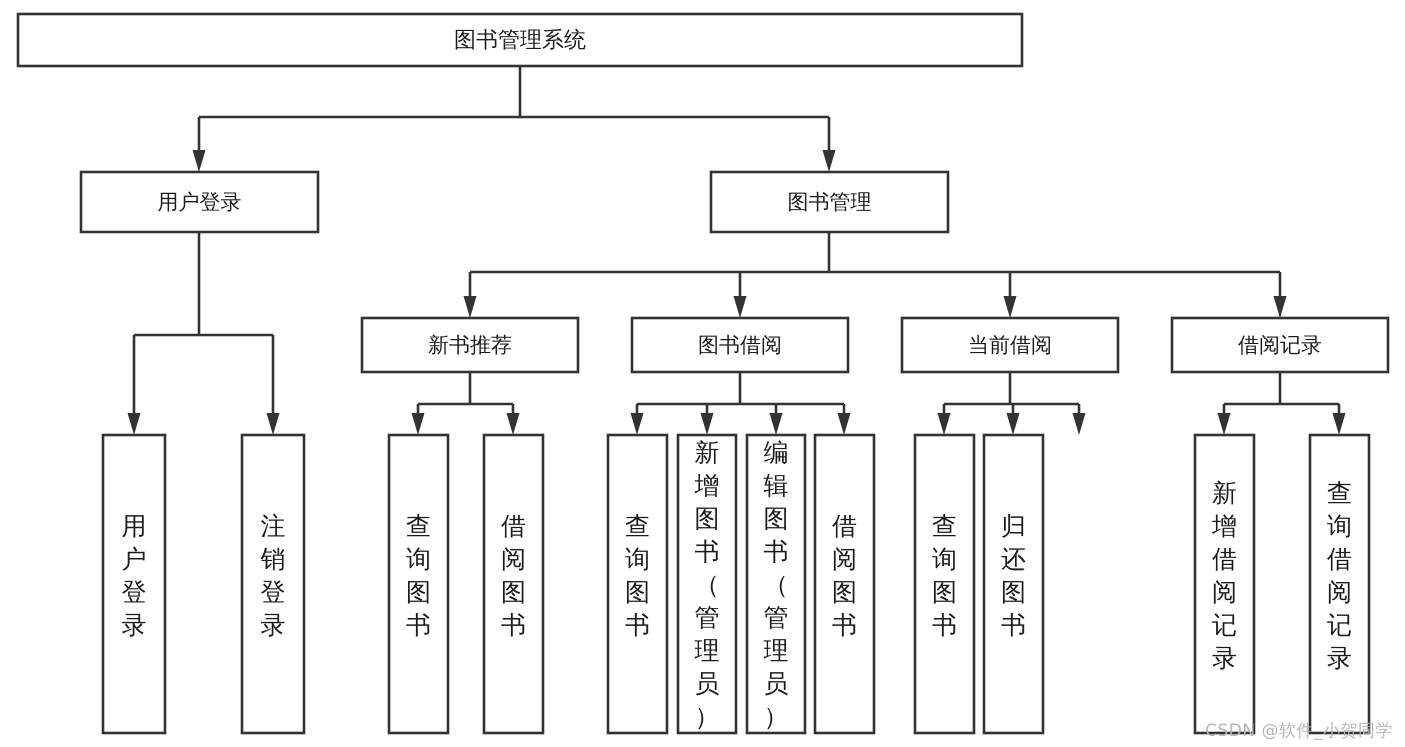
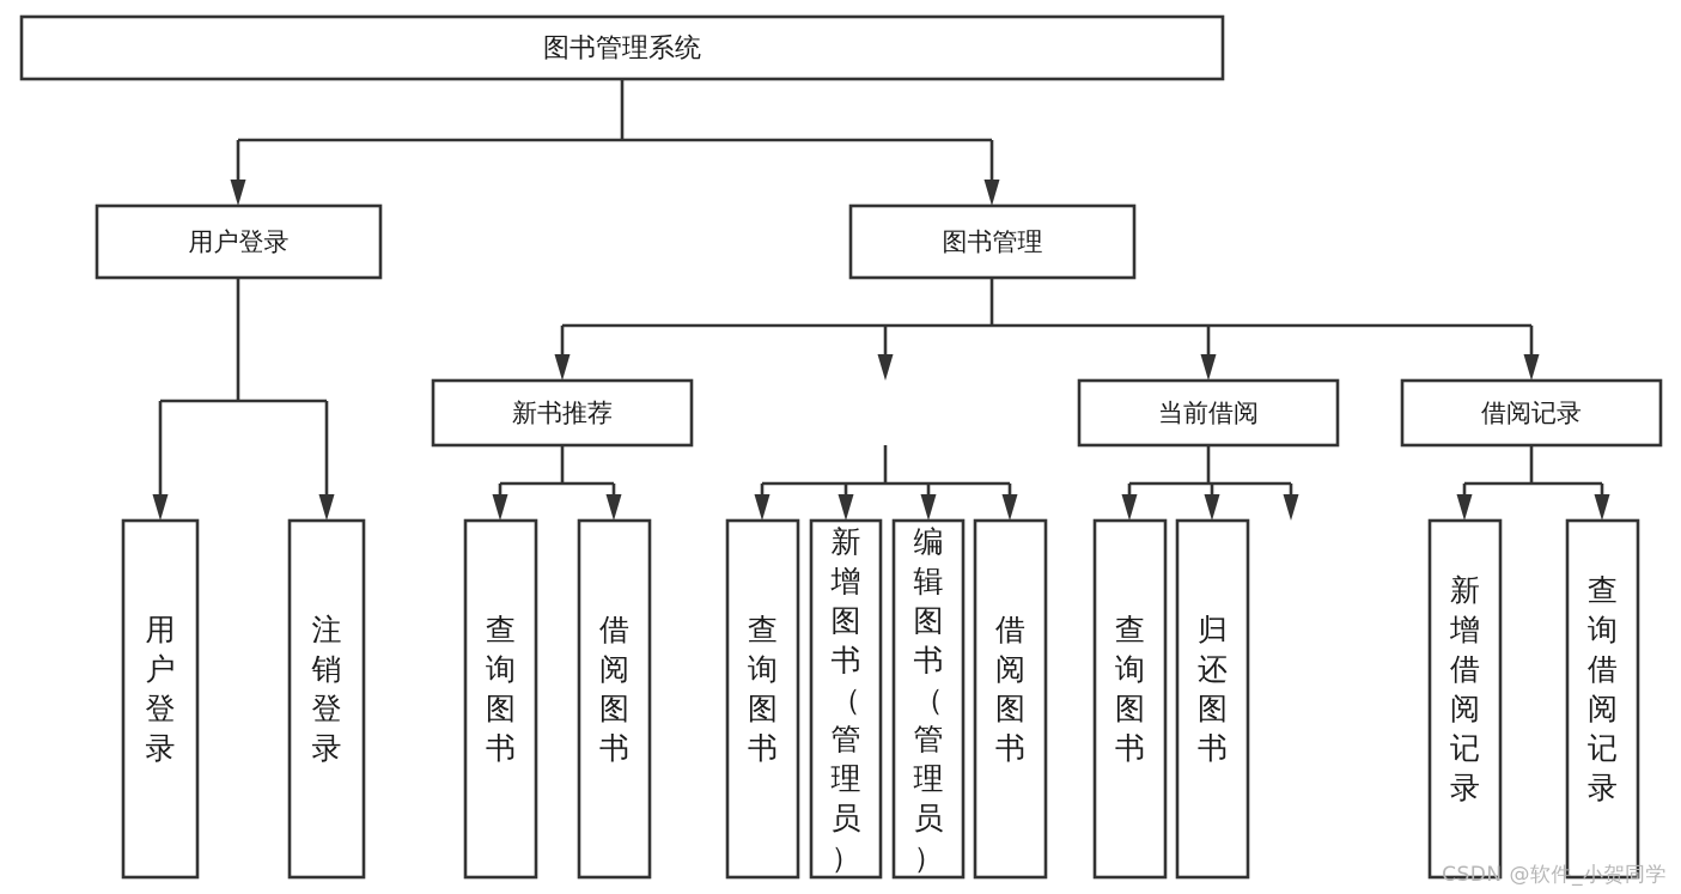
  图书管理系统
  用户登录
  图书管理
  新书推荐
- 图书借阅
  当前借阅
  借阅记录
  用户登录
  注销登录
  查询图书
  借阅图书
  查询图书
  新增图书（管理员）
  编辑图书（管理员）
  借阅图书
  查询图书
  归还图书
  新增借阅记录
  查询借阅记录
  CSDN @软件_小贺同学
